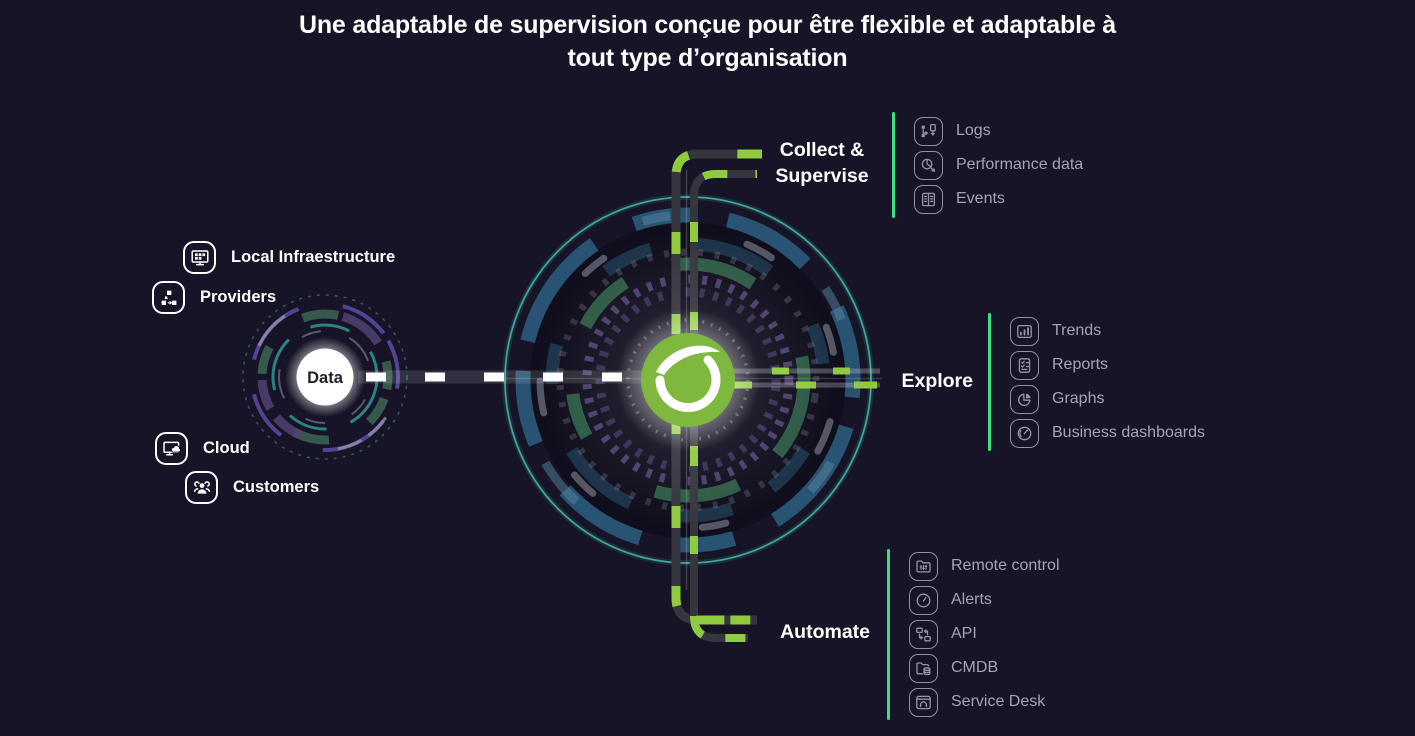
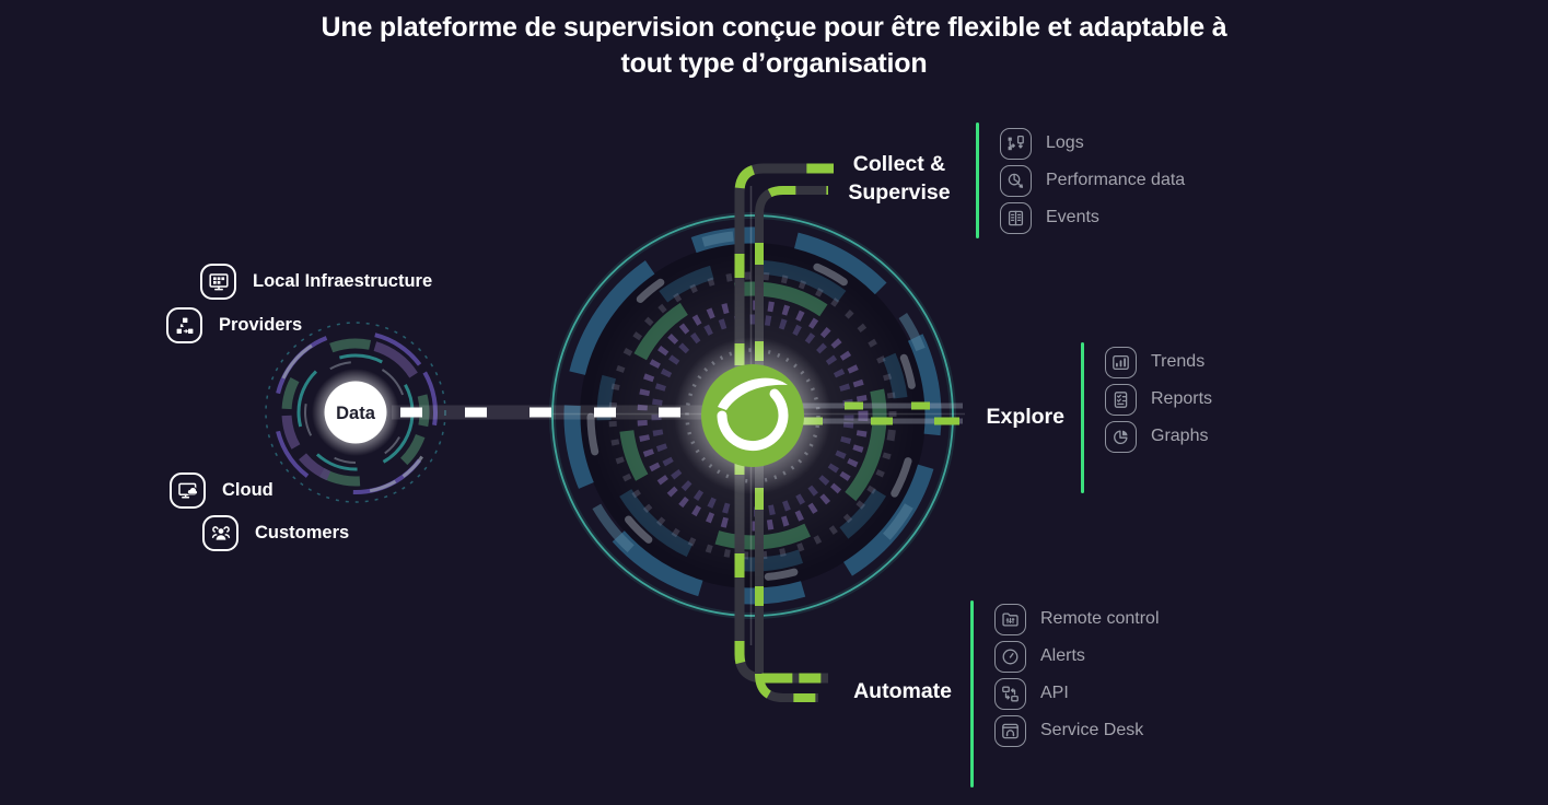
- Une adaptable de supervision conçue pour être flexible et adaptable à
+ Une plateforme de supervision conçue pour être flexible et adaptable à
  tout type d’organisation
  Data
  Local Infraestructure
  Providers
  Cloud
  Customers
  Collect &
  Supervise
  Logs
  Performance data
  Events
  Explore
  Trends
  Reports
  Graphs
- Business dashboards
  Automate
  Remote control
  Alerts
  API
- CMDB
  Service Desk
